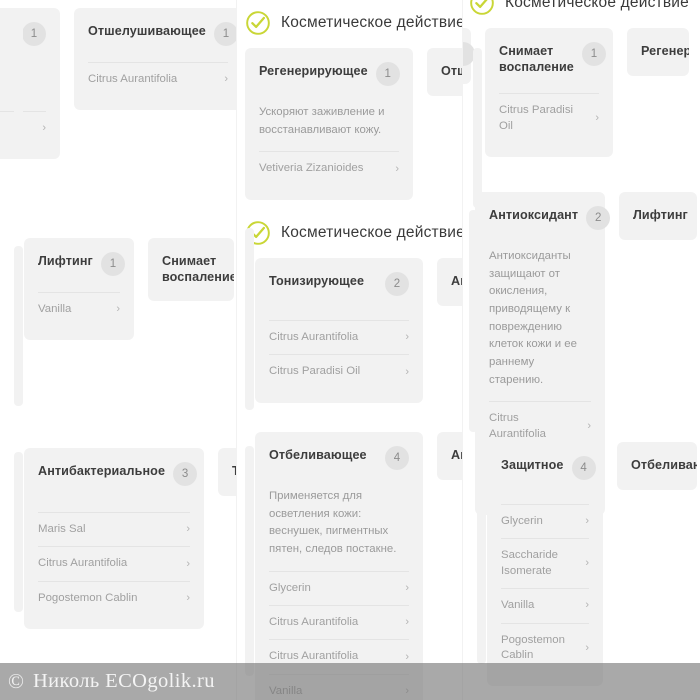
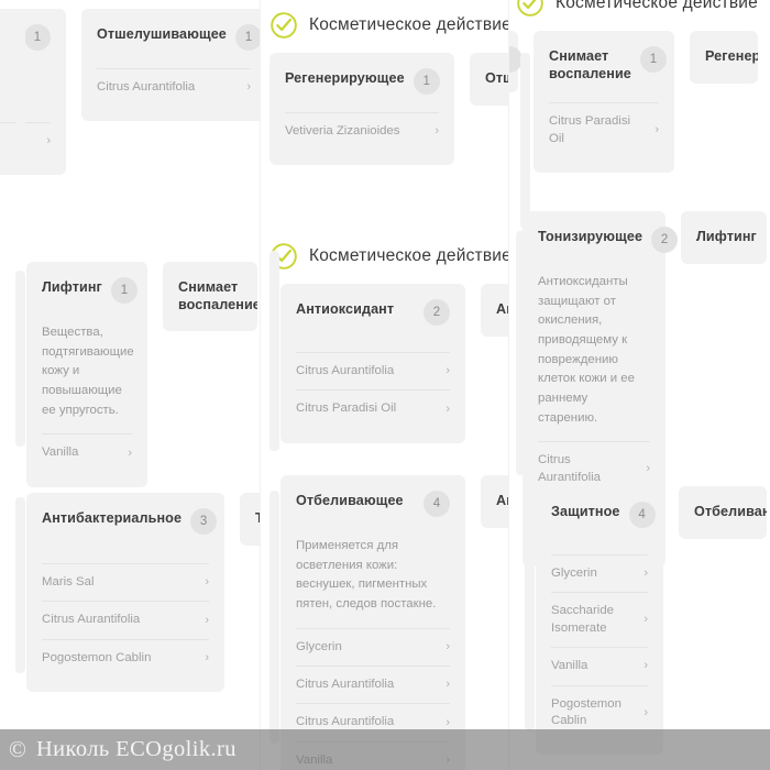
  1
  ›
  Отшелушивающее
  1
  Citrus Aurantifolia
  ›
  Лифтинг
  1
+ Вещества, подтягивающие кожу и повышающие ее упругость.
  Vanilla
  ›
  Снимает воспаление
  Антибактериальное
  3
  Maris Sal
  ›
  Citrus Aurantifolia
  ›
  Pogostemon Cablin
  ›
  Косметическое действие
  Регенерирующее
  1
- Ускоряют заживление и восстанавливают кожу.
  Vetiveria Zizanioides
  ›
  Косметическое действие
- Тонизирующее
+ Антиоксидант
  2
  Citrus Aurantifolia
  ›
  Citrus Paradisi Oil
  ›
  Отбеливающее
  4
  Применяется для осветления кожи: веснушек, пигментных пятен, следов постакне.
  Glycerin
  ›
  Citrus Aurantifolia
  ›
  Citrus Aurantifolia
  ›
  Vanilla
  Косметическое действие
  Снимает воспаление
  1
  Citrus Paradisi Oil
  ›
  Регенер
- Антиоксидант
+ Тонизирующее
  2
  Антиоксиданты защищают от окисления, приводящему к повреждению клеток кожи и ее раннему старению.
  Citrus Aurantifolia
  ›
  Лифтинг
  Защитное
  4
  Glycerin
  ›
  Saccharide Isomerate
  ›
  Vanilla
  ›
  Pogostemon Cablin
  ›
  Отбелива
  ©
  Николь ECOgolik.ru
